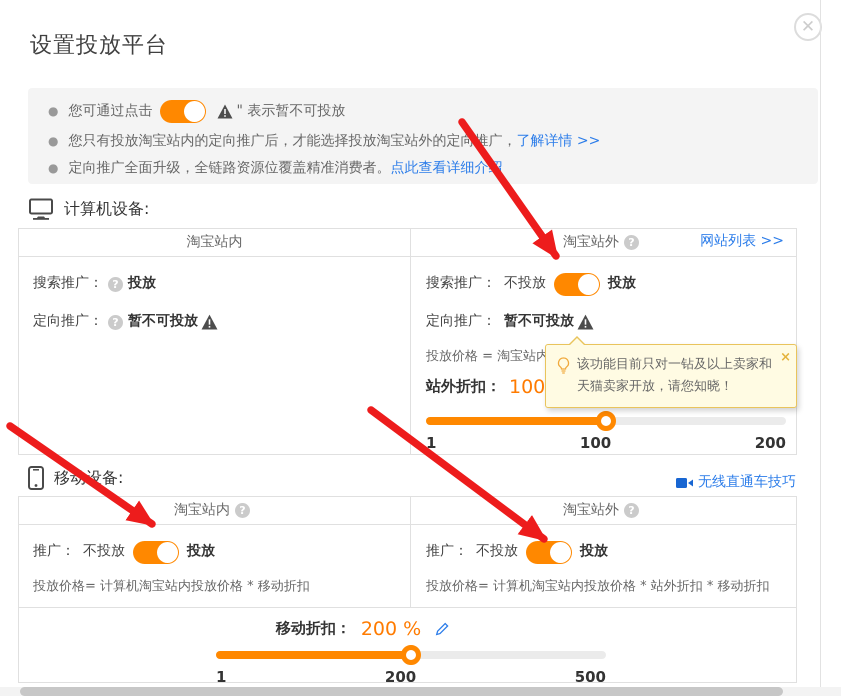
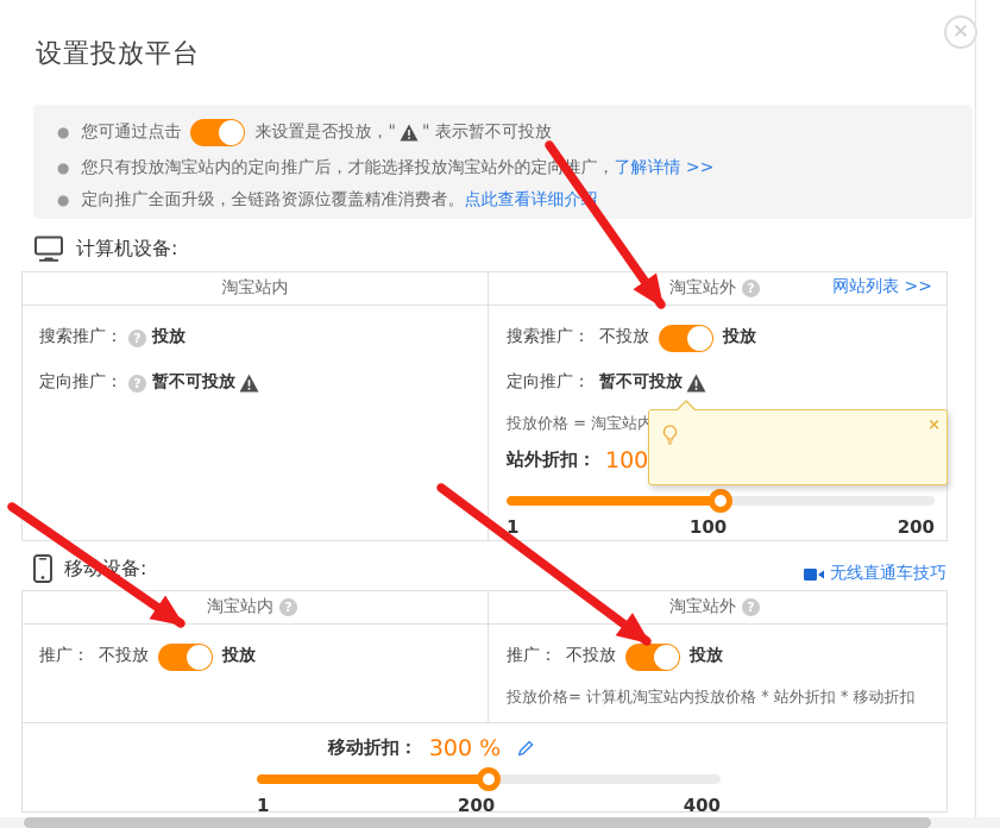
  设置投放平台
  ✕
  ●
  您可通过点击
+ 来设置是否投放，"
  " 表示暂不可投放
  ●
  您只有投放淘宝站内的定向推广后，才能选择投放淘宝站外的定向推广，
  了解详情 >>
  ●
  定向推广全面升级，全链路资源位覆盖精准消费者。
  点此查看详细介
  计算机设备:
  淘宝站内
  淘宝站外
  ?
  网站列表 >>
  搜索推广：
  ?
  投放
  定向推广：
  ?
  暂不可投放
  搜索推广：
  不投放
  投放
  定向推广：
  暂不可投放
  站外折扣：
  100
  1
  100
  200
- 该功能目前只对一钻及以上卖家和天猫卖家开放，请您知晓！
  ×
  移设备:
  无线直通车技巧
  淘宝站内
  ?
  淘宝站外
  ?
  推广：
  不投放
  投放
- 投放价格= 计算机淘宝站内投放价格 * 移动折扣
  推广：
  不投放
  投放
  投放价格= 计算机淘宝站内投放价格 * 站外折扣 * 移动折扣
  移动折扣：
- 200 %
+ 300 %
  1
  200
- 500
+ 400
